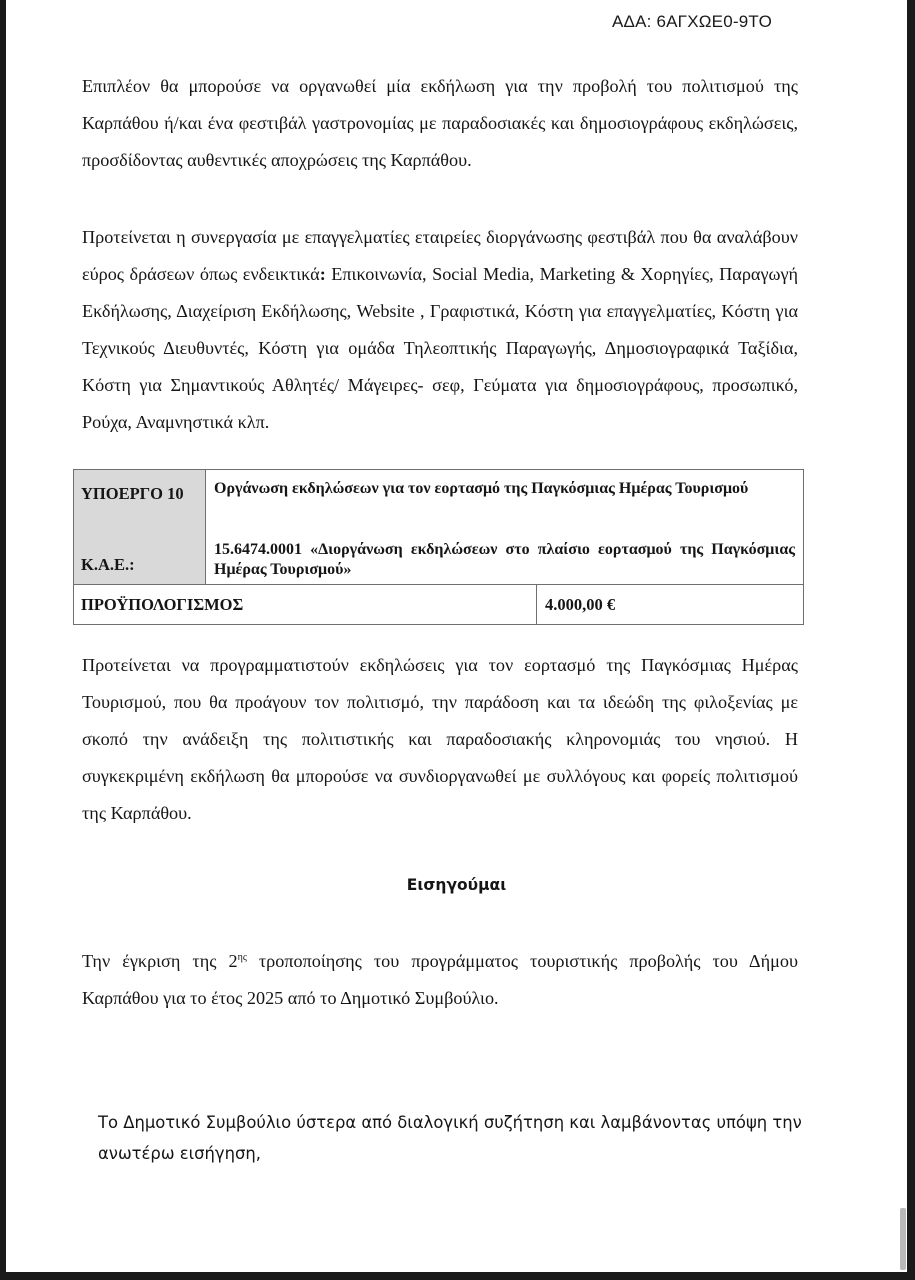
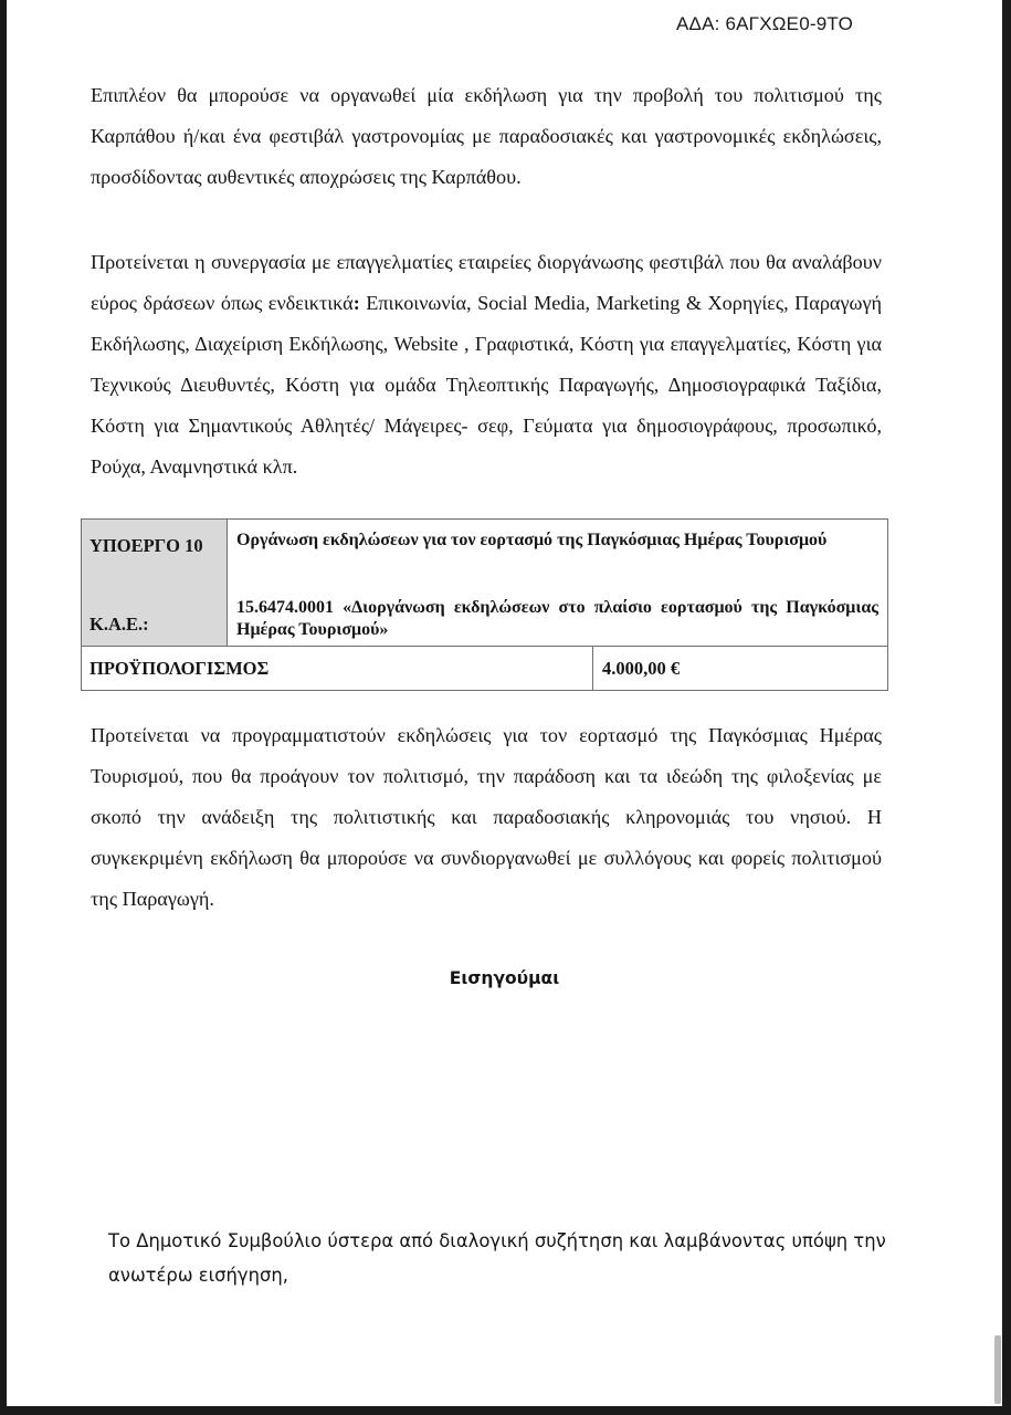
  ΑΔΑ: 6ΑΓΧΩΕ0-9ΤΟ
- Επιπλέον θα μπορούσε να οργανωθεί μία εκδήλωση για την προβολή του πολιτισμού της Καρπάθου ή/και ένα φεστιβάλ γαστρονομίας με παραδοσιακές και δημοσιογράφους εκδηλώσεις, προσδίδοντας αυθεντικές αποχρώσεις της Καρπάθου.
+ Επιπλέον θα μπορούσε να οργανωθεί μία εκδήλωση για την προβολή του πολιτισμού της Καρπάθου ή/και ένα φεστιβάλ γαστρονομίας με παραδοσιακές και γαστρονομικές εκδηλώσεις, προσδίδοντας αυθεντικές αποχρώσεις της Καρπάθου.
  Προτείνεται η συνεργασία με επαγγελματίες εταιρείες διοργάνωσης φεστιβάλ που θα αναλάβουν εύρος δράσεων όπως ενδεικτικά: Επικοινωνία, Social Media, Marketing & Χορηγίες, Παραγωγή Εκδήλωσης, Διαχείριση Εκδήλωσης, Website , Γραφιστικά, Κόστη για επαγγελματίες, Κόστη για Τεχνικούς Διευθυντές, Κόστη για ομάδα Τηλεοπτικής Παραγωγής, Δημοσιογραφικά Ταξίδια, Κόστη για Σημαντικούς Αθλητές/ Μάγειρες- σεφ, Γεύματα για δημοσιογράφους, προσωπικό, Ρούχα, Αναμνηστικά κλπ.
  ΥΠΟΕΡΓΟ 10 Κ.Α.Ε.:	Οργάνωση εκδηλώσεων για τον εορτασμό της Παγκόσμιας Ημέρας Τουρισμού 15.6474.0001 «Διοργάνωση εκδηλώσεων στο πλαίσιο εορτασμού της Παγκόσμιας Ημέρας Τουρισμού»
  ΠΡΟΫΠΟΛΟΓΙΣΜΟΣ	4.000,00 €
- Προτείνεται να προγραμματιστούν εκδηλώσεις για τον εορτασμό της Παγκόσμιας Ημέρας Τουρισμού, που θα προάγουν τον πολιτισμό, την παράδοση και τα ιδεώδη της φιλοξενίας με σκοπό την ανάδειξη της πολιτιστικής και παραδοσιακής κληρονομιάς του νησιού. Η συγκεκριμένη εκδήλωση θα μπορούσε να συνδιοργανωθεί με συλλόγους και φορείς πολιτισμού της Καρπάθου.
+ Προτείνεται να προγραμματιστούν εκδηλώσεις για τον εορτασμό της Παγκόσμιας Ημέρας Τουρισμού, που θα προάγουν τον πολιτισμό, την παράδοση και τα ιδεώδη της φιλοξενίας με σκοπό την ανάδειξη της πολιτιστικής και παραδοσιακής κληρονομιάς του νησιού. Η συγκεκριμένη εκδήλωση θα μπορούσε να συνδιοργανωθεί με συλλόγους και φορείς πολιτισμού της Παραγωγή.
  Εισηγούμαι
- Την έγκριση της 2ης τροποποίησης του προγράμματος τουριστικής προβολής του Δήμου Καρπάθου για το έτος 2025 από το Δημοτικό Συμβούλιο.
  Το Δημοτικό Συμβούλιο ύστερα από διαλογική συζήτηση και λαμβάνοντας υπόψη την ανωτέρω εισήγηση,
